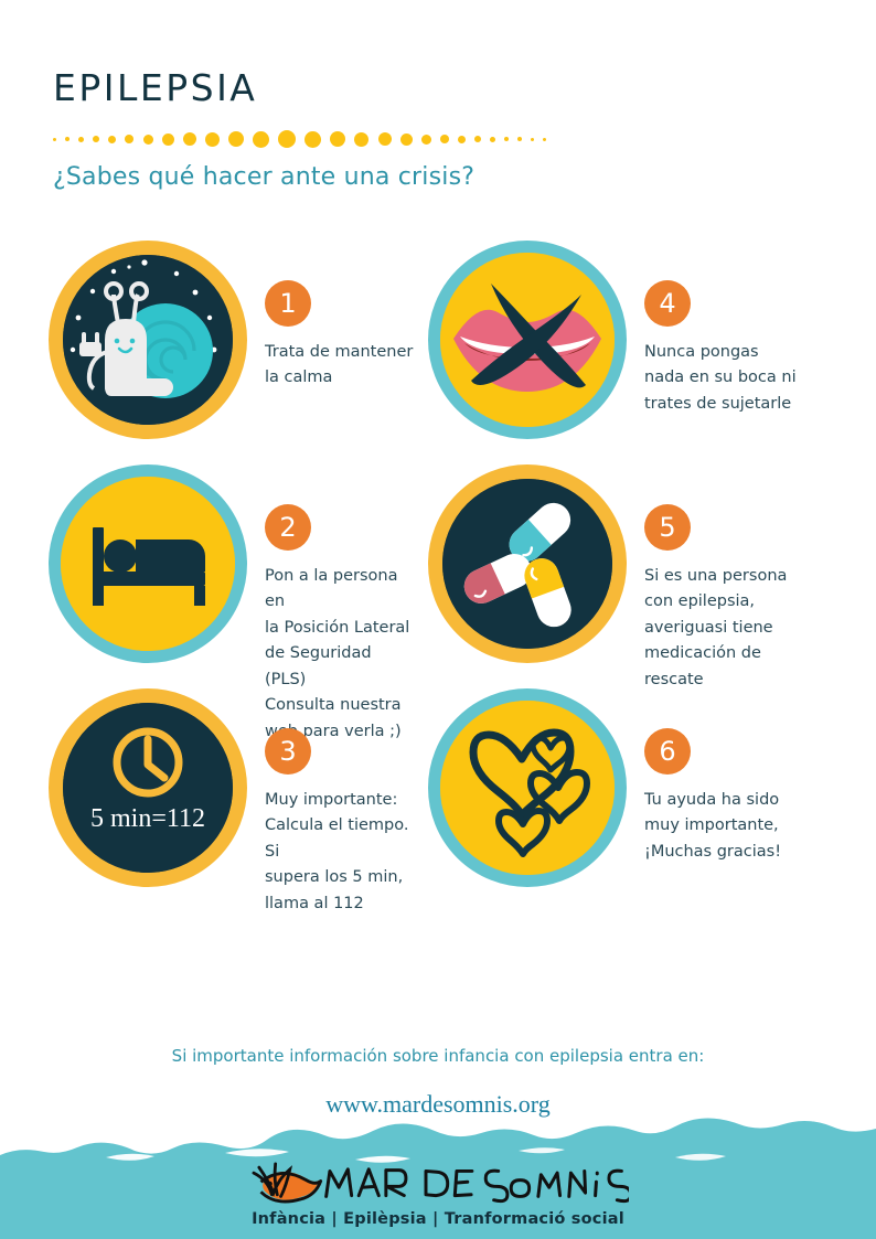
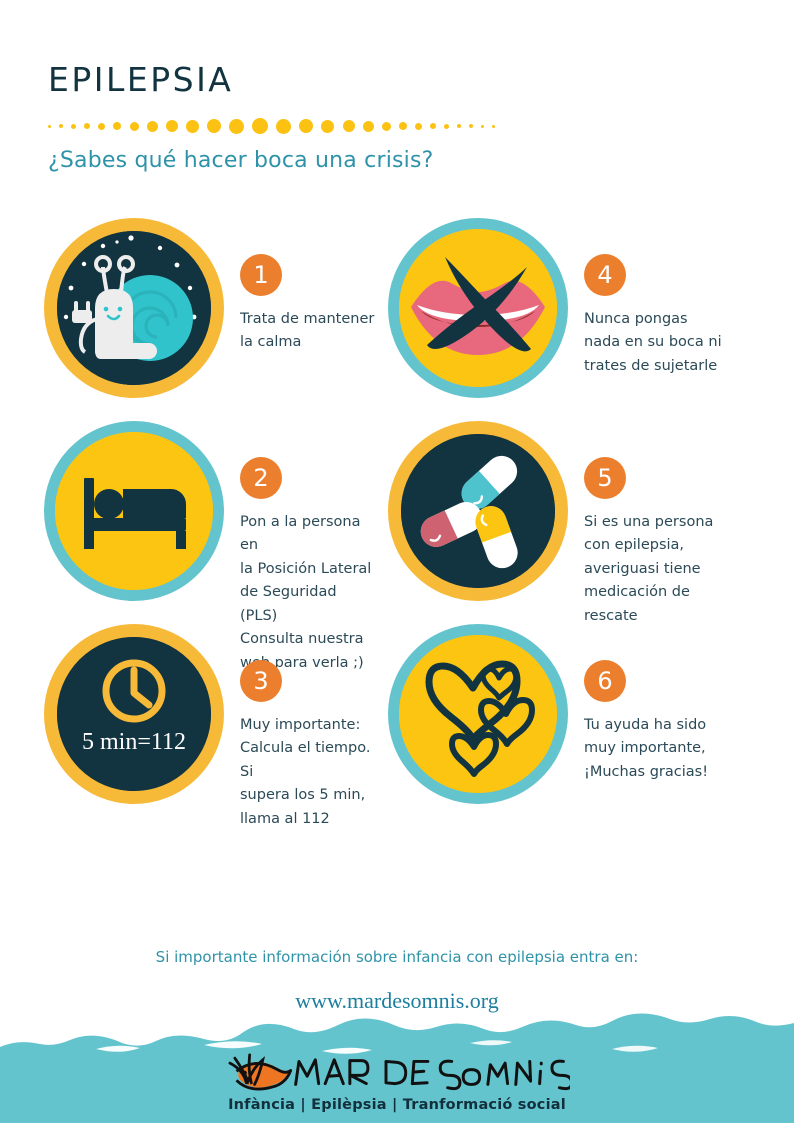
  EPILEPSIA
- ¿Sabes qué hacer ante una crisis?
+ ¿Sabes qué hacer boca una crisis?
  1
  Trata de mantener
  la calma
  4
  Nunca pongas
  nada en su boca ni
  trates de sujetarle
  2
  Pon a la persona en
  la Posición Lateral
  de Seguridad (PLS)
  Consulta nuestra
  w para verla ;)
  5
  Si es una persona
  con epilepsia,
  averiguasi tiene
  medicación de
  rescate
  5 min=112
  3
  Muy importante:
  Calcula el tiempo. Si
  supera los 5 min,
  llama al 112
  6
  Tu ayuda ha sido
  muy importante,
  ¡Muchas gracias!
  Si importante información sobre infancia con epilepsia entra en:
  www.mardesomnis.org
  Infància | Epilèpsia | Tranformació social
